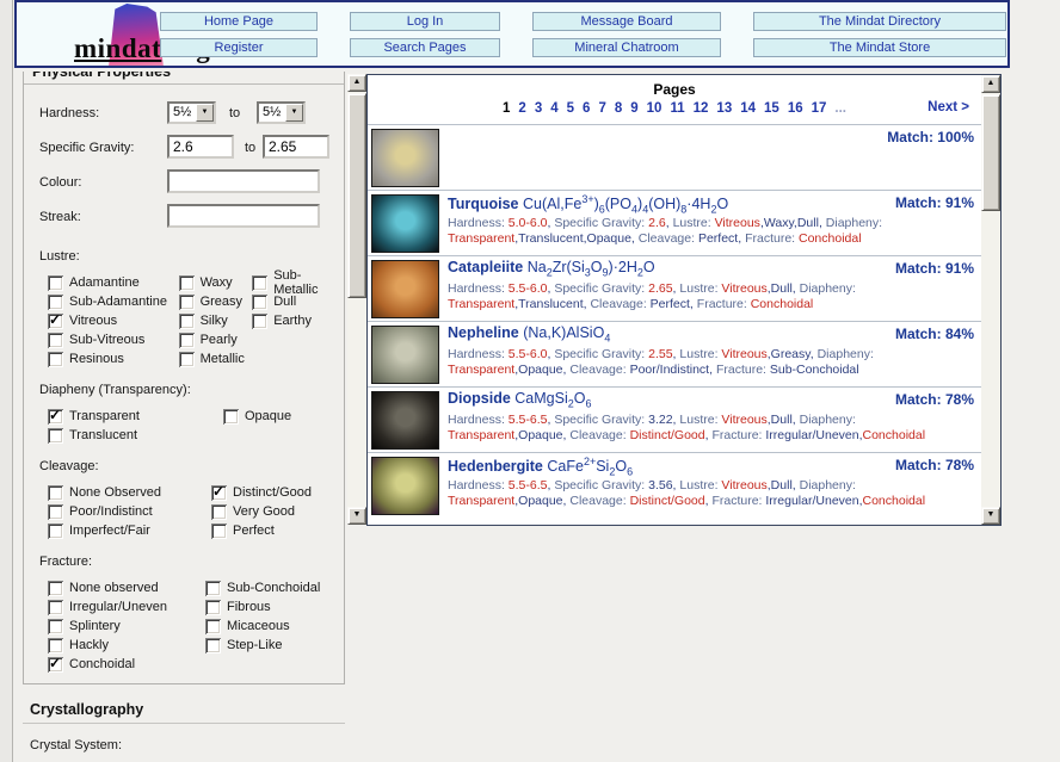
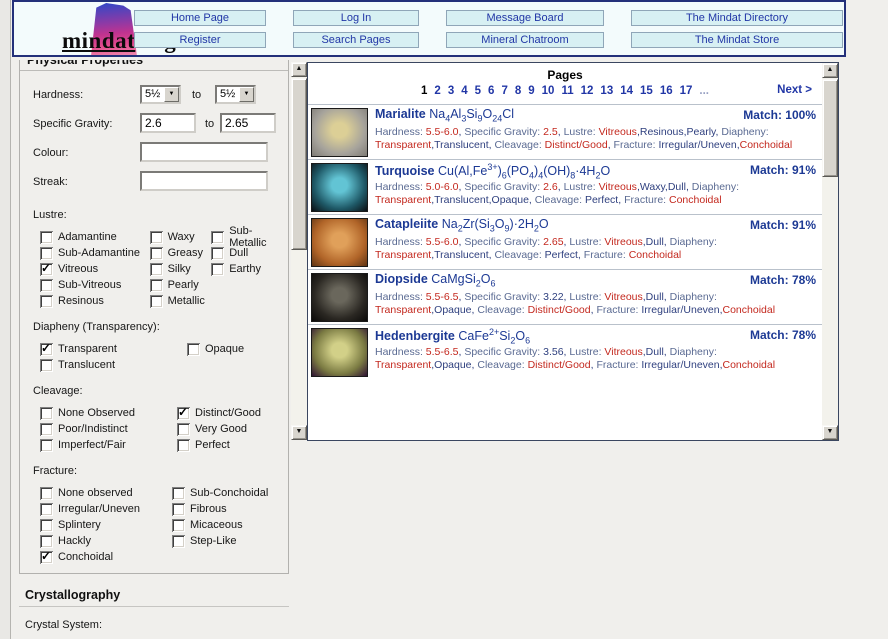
  Home Page
  Log In
  Message Board
  The Mindat Directory
  Register
  Search Pages
  Mineral Chatroom
  The Mindat Store
  Physical Properties
  Hardness:
  5½
  to
  5½
  Specific Gravity:
  2.6
  to
  2.65
  Colour:
  Streak:
  Lustre:
  Adamantine
  Sub-Adamantine
  Vitreous
  Sub-Vitreous
  Resinous
  Waxy
  Greasy
  Silky
  Pearly
  Metallic
  Sub-Metallic
  Dull
  Earthy
  Diapheny (Transparency):
  Transparent
  Translucent
  Opaque
  Cleavage:
  None Observed
  Poor/Indistinct
  Imperfect/Fair
  Distinct/Good
  Very Good
  Perfect
  Fracture:
  None observed
  Irregular/Uneven
  Splintery
  Hackly
  Conchoidal
  Sub-Conchoidal
  Fibrous
  Micaceous
  Step-Like
  Crystallography
  Crystal System:
  Pages
  1 2 3 4 5 6 7 8 9 10 11 12 13 14 15 16 17 ...
  Next >
+ Marialite Na4Al3Si9O24Cl
+ Hardness: 5.5-6.0, Specific Gravity: 2.5, Lustre: Vitreous,Resinous,Pearly, Diapheny: Transparent,Translucent, Cleavage: Distinct/Good, Fracture: Irregular/Uneven,Conchoidal
  Match: 100%
  Turquoise Cu(Al,Fe3+)6(PO4)4(OH)8·4H2O
  Hardness: 5.0-6.0, Specific Gravity: 2.6, Lustre: Vitreous,Waxy,Dull, Diapheny: Transparent,Translucent,Opaque, Cleavage: Perfect, Fracture: Conchoidal
  Match: 91%
  Catapleiite Na2Zr(Si3O9)·2H2O
  Hardness: 5.5-6.0, Specific Gravity: 2.65, Lustre: Vitreous,Dull, Diapheny: Transparent,Translucent, Cleavage: Perfect, Fracture: Conchoidal
  Match: 91%
- Nepheline (Na,K)AlSiO4
- Hardness: 5.5-6.0, Specific Gravity: 2.55, Lustre: Vitreous,Greasy, Diapheny: Transparent,Opaque, Cleavage: Poor/Indistinct, Fracture: Sub-Conchoidal
- Match: 84%
  Diopside CaMgSi2O6
  Hardness: 5.5-6.5, Specific Gravity: 3.22, Lustre: Vitreous,Dull, Diapheny: Transparent,Opaque, Cleavage: Distinct/Good, Fracture: Irregular/Uneven,Conchoidal
  Match: 78%
  Hedenbergite CaFe2+Si2O6
  Hardness: 5.5-6.5, Specific Gravity: 3.56, Lustre: Vitreous,Dull, Diapheny: Transparent,Opaque, Cleavage: Distinct/Good, Fracture: Irregular/Uneven,Conchoidal
  Match: 78%
